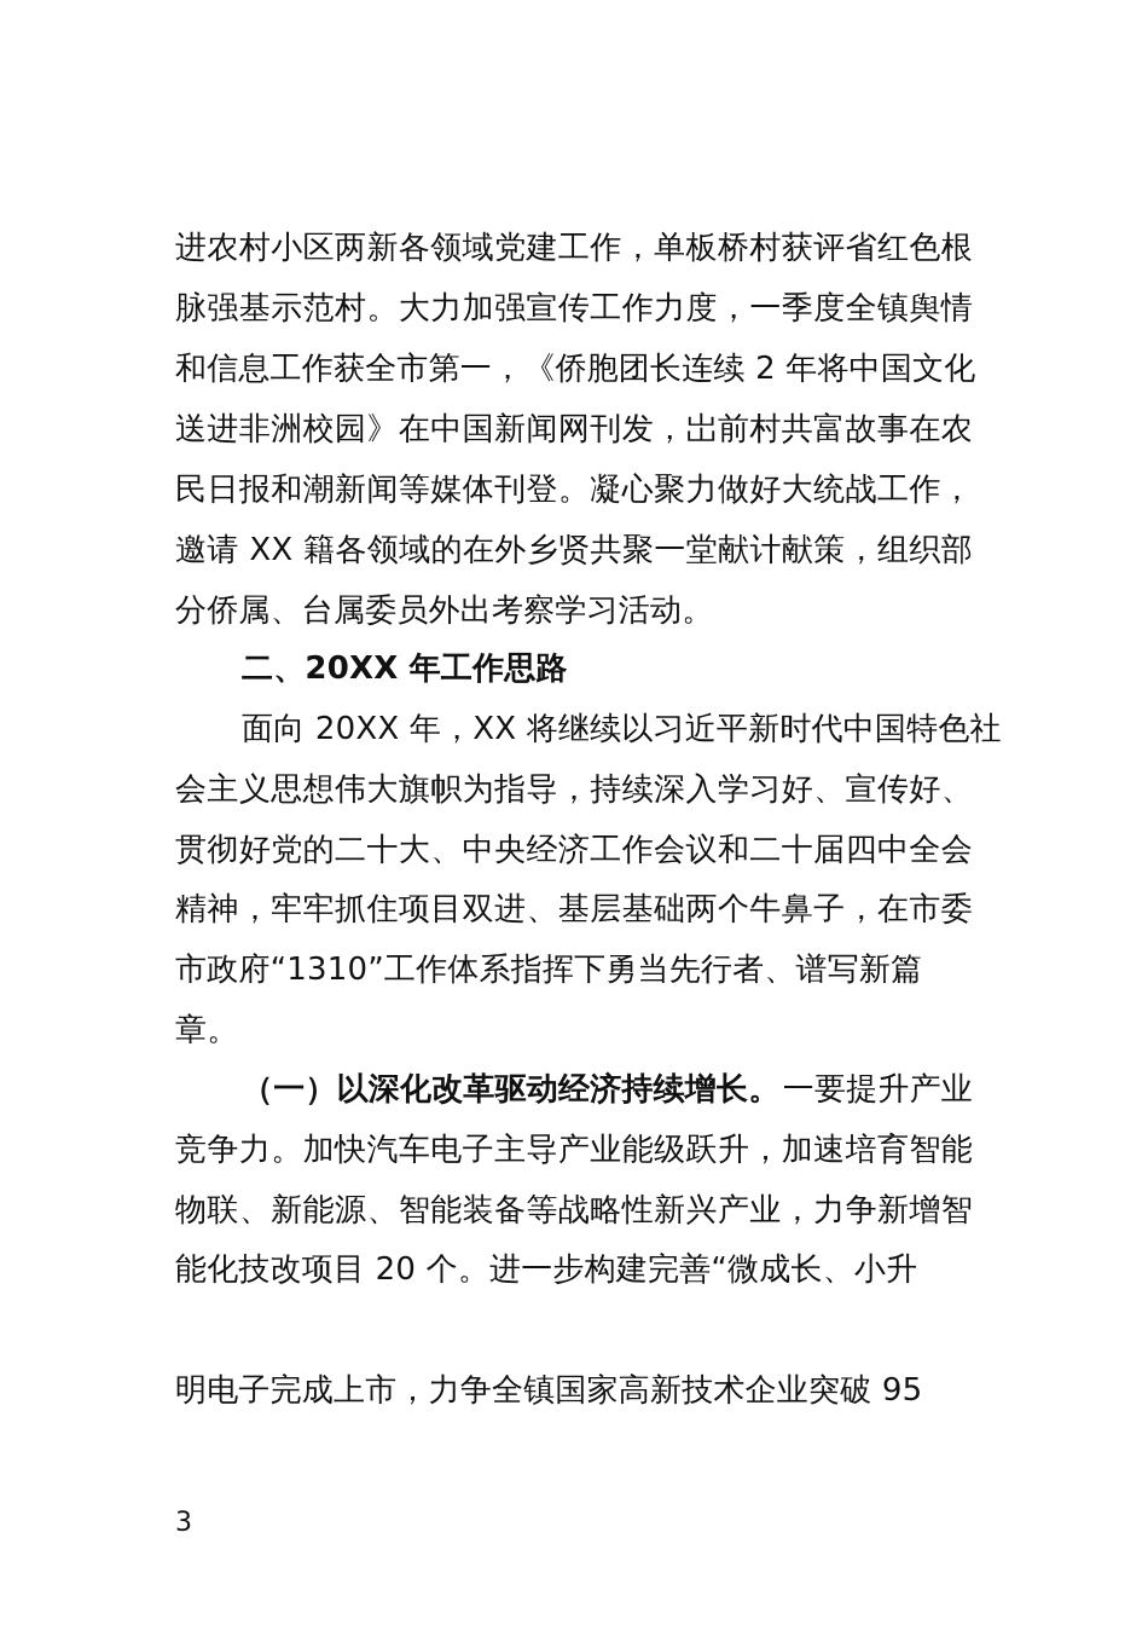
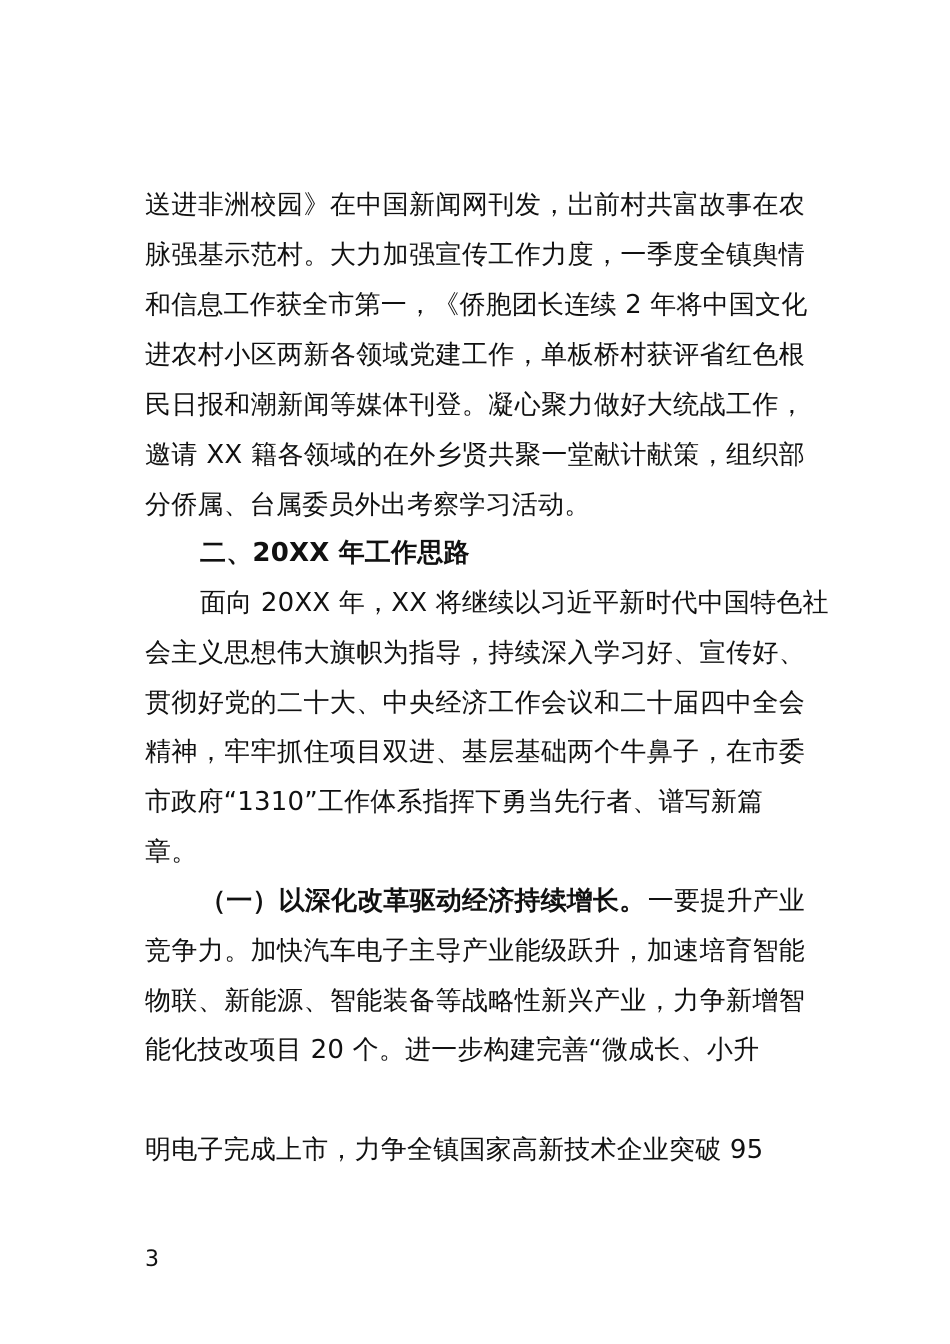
- 进农村小区两新各领域党建工作，单板桥村获评省红色根
+ 送进非洲校园》在中国新闻网刊发，岀前村共富故事在农
  脉强基示范村。大力加强宣传工作力度，一季度全镇舆情
  和信息工作获全市第一，《侨胞团长连续 2 年将中国文化
- 送进非洲校园》在中国新闻网刊发，岀前村共富故事在农
+ 进农村小区两新各领域党建工作，单板桥村获评省红色根
  民日报和潮新闻等媒体刊登。凝心聚力做好大统战工作，
  邀请 XX 籍各领域的在外乡贤共聚一堂献计献策，组织部
  分侨属、台属委员外出考察学习活动。
  二、20XX 年工作思路
  面向 20XX 年，XX 将继续以习近平新时代中国特色社
  会主义思想伟大旗帜为指导，持续深入学习好、宣传好、
  贯彻好党的二十大、中央经济工作会议和二十届四中全会
  精神，牢牢抓住项目双进、基层基础两个牛鼻子，在市委
  市政府“1310”工作体系指挥下勇当先行者、谱写新篇
  章。
  （一）以深化改革驱动经济持续增长。
  一要提升产业
  竞争力。加快汽车电子主导产业能级跃升，加速培育智能
  物联、新能源、智能装备等战略性新兴产业，力争新增智
  能化技改项目 20 个。进一步构建完善“微成长、小升
  明电子完成上市，力争全镇国家高新技术企业突破 95
  3
